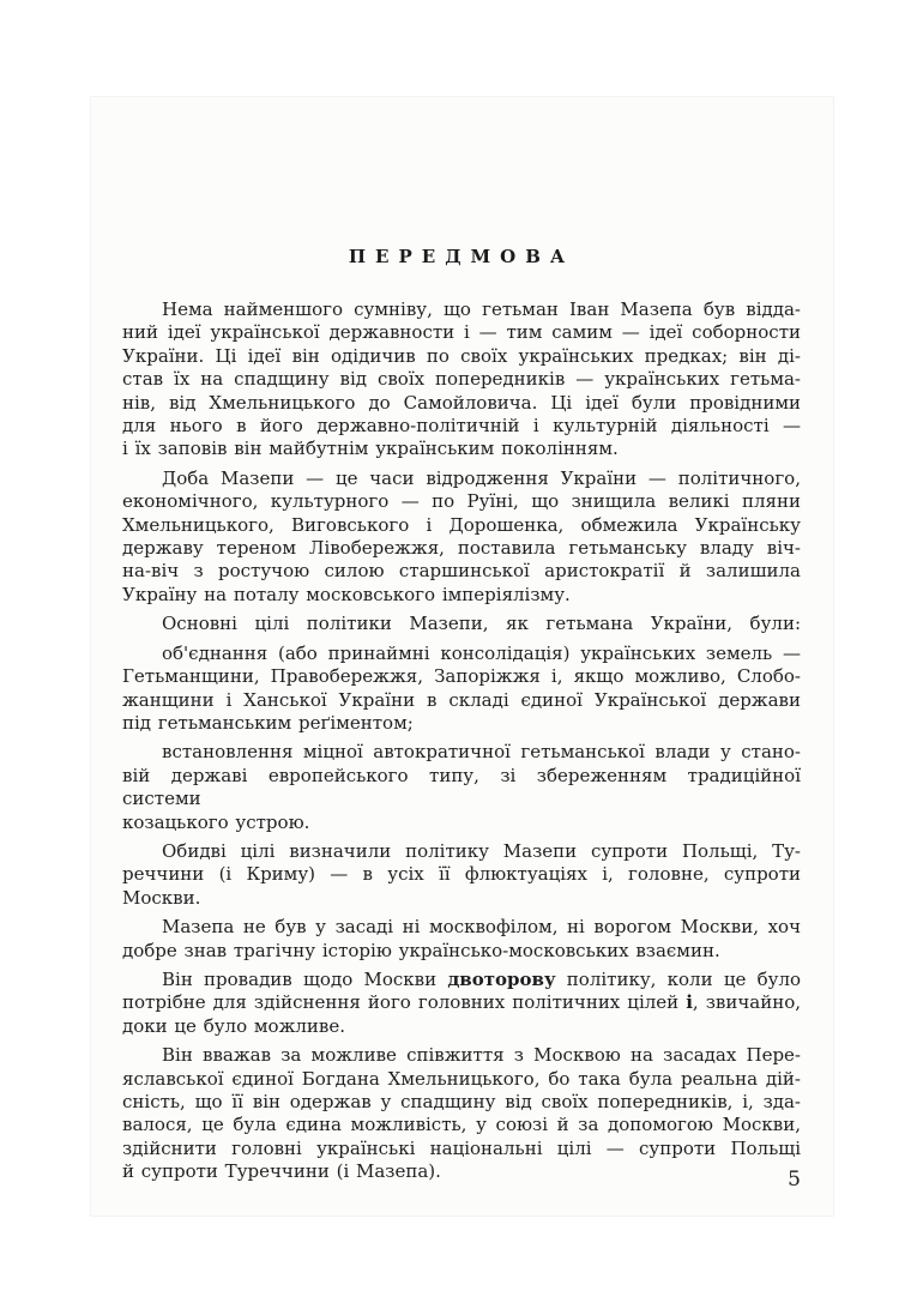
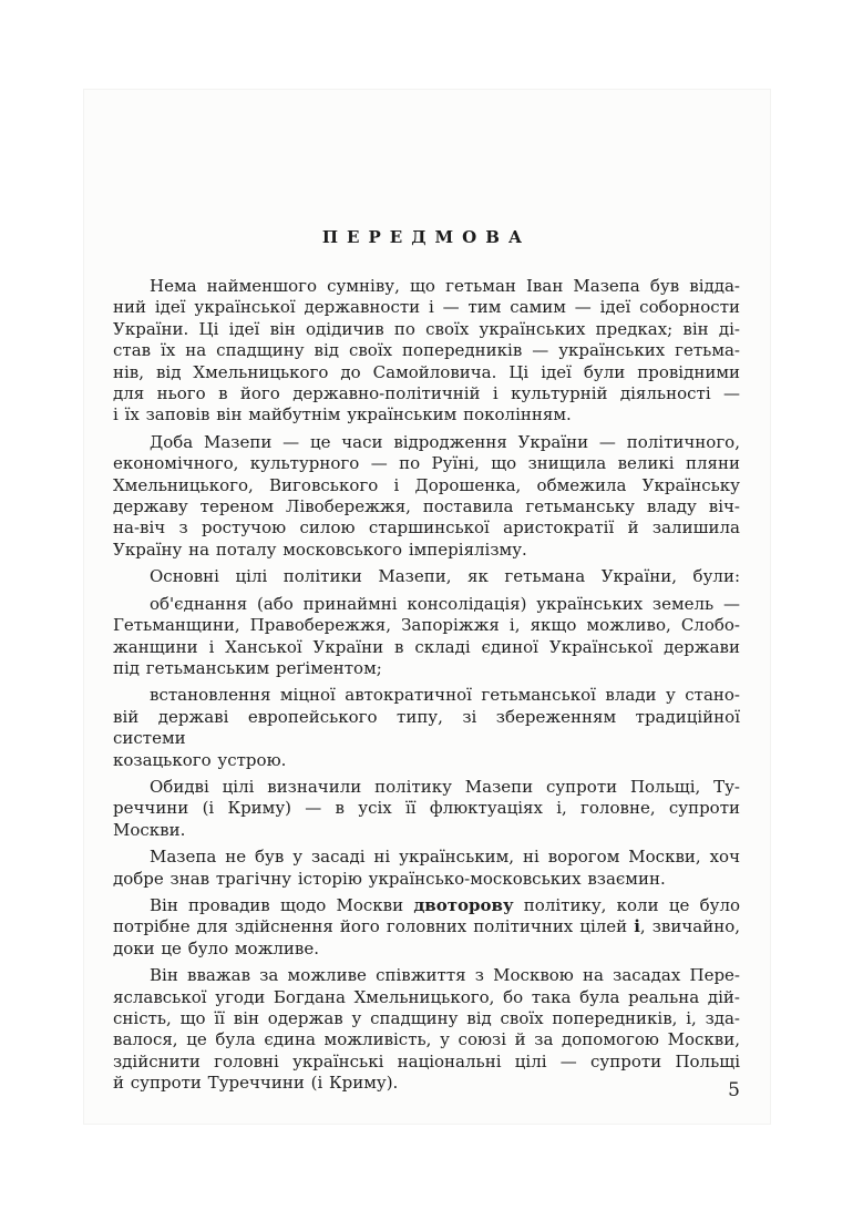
  ПЕРЕДМОВА
  Нема найменшого сумніву, що гетьман Іван Мазепа був відда-
  ний ідеї української державности і — тим самим — ідеї соборности
  України. Ці ідеї він одідичив по своїх українських предках; він ді-
  став їх на спадщину від своїх попередників — українських гетьма-
  нів, від Хмельницького до Самойловича. Ці ідеї були провідними
  для нього в його державно-політичній і культурній діяльності —
  і їх заповів він майбутнім українським поколінням.
  Доба Мазепи — це часи відродження України — політичного,
  економічного, культурного — по Руїні, що знищила великі пляни
  Хмельницького, Виговського і Дорошенка, обмежила Українську
  державу тереном Лівобережжя, поставила гетьманську владу віч-
  на-віч з ростучою силою старшинської аристократії й залишила
  Україну на поталу московського імперіялізму.
  Основні цілі політики Мазепи, як гетьмана України, були:
  об'єднання (або принаймні консолідація) українських земель —
  Гетьманщини, Правобережжя, Запоріжжя і, якщо можливо, Слобо-
  жанщини і Ханської України в складі єдиної Української держави
  під гетьманським реґіментом;
  встановлення міцної автократичної гетьманської влади у стано-
  вій державі европейського типу, зі збереженням традиційної системи
  козацького устрою.
  Обидві цілі визначили політику Мазепи супроти Польщі, Ту-
  реччини (і Криму) — в усіх її флюктуаціях і, головне, супроти
  Москви.
- Мазепа не був у засаді ні москвофілом, ні ворогом Москви, хоч
+ Мазепа не був у засаді ні українським, ні ворогом Москви, хоч
  добре знав трагічну історію українсько-московських взаємин.
  Він провадив щодо Москви двоторову політику, коли це було
  потрібне для здійснення його головних політичних цілей і, звичайно,
  доки це було можливе.
  Він вважав за можливе співжиття з Москвою на засадах Пере-
- яславської єдиної Богдана Хмельницького, бо така була реальна дій-
+ яславської угоди Богдана Хмельницького, бо така була реальна дій-
  сність, що її він одержав у спадщину від своїх попередників, і, зда-
  валося, це була єдина можливість, у союзі й за допомогою Москви,
  здійснити головні українські національні цілі — супроти Польщі
- й супроти Туреччини (і Мазепа).
+ й супроти Туреччини (і Криму).
  5
